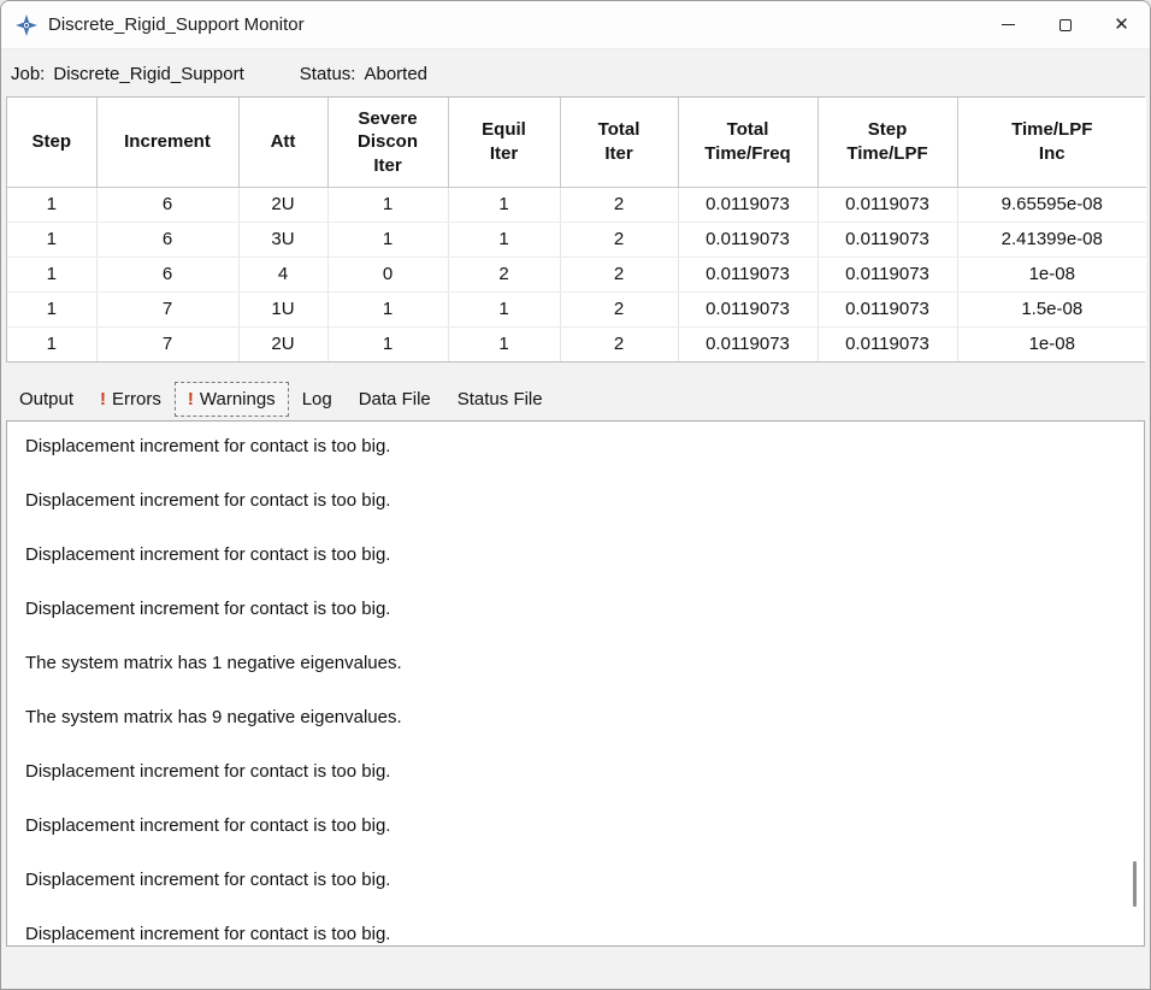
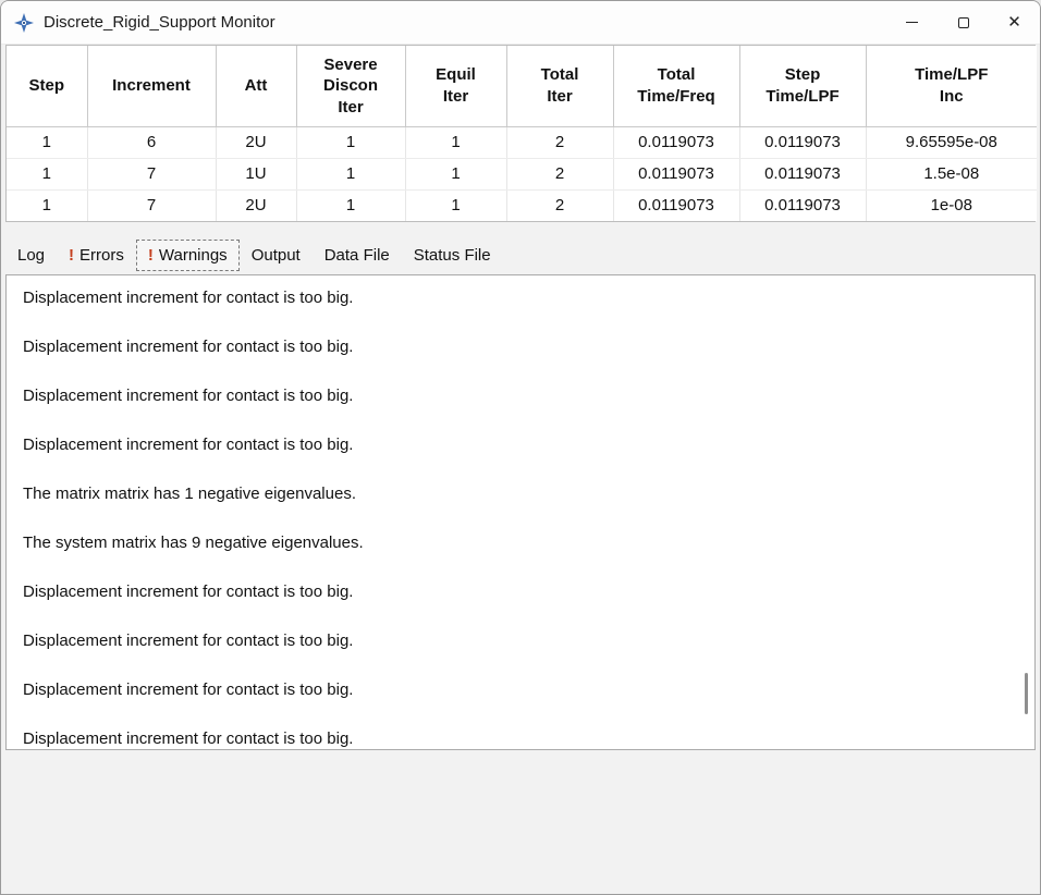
  Discrete_Rigid_Support Monitor
  ✕
- Job:
- Discrete_Rigid_Support
- Status:
- Aborted
  Step	Increment	Att	Severe Discon Iter	Equil Iter	Total Iter	Total Time/Freq	Step Time/LPF	Time/LPF Inc
  1	6	2U	1	1	2	0.0119073	0.0119073	9.65595e-08
- 1	6	3U	1	1	2	0.0119073	0.0119073	2.41399e-08
- 1	6	4	0	2	2	0.0119073	0.0119073	1e-08
  1	7	1U	1	1	2	0.0119073	0.0119073	1.5e-08
  1	7	2U	1	1	2	0.0119073	0.0119073	1e-08
- Output
+ Log
  !
  Errors
  !
  Warnings
- Log
+ Output
  Data File
  Status File
  Displacement increment for contact is too big.
  Displacement increment for contact is too big.
  Displacement increment for contact is too big.
  Displacement increment for contact is too big.
- The system matrix has 1 negative eigenvalues.
+ The matrix matrix has 1 negative eigenvalues.
  The system matrix has 9 negative eigenvalues.
  Displacement increment for contact is too big.
  Displacement increment for contact is too big.
  Displacement increment for contact is too big.
  Displacement increment for contact is too big.
